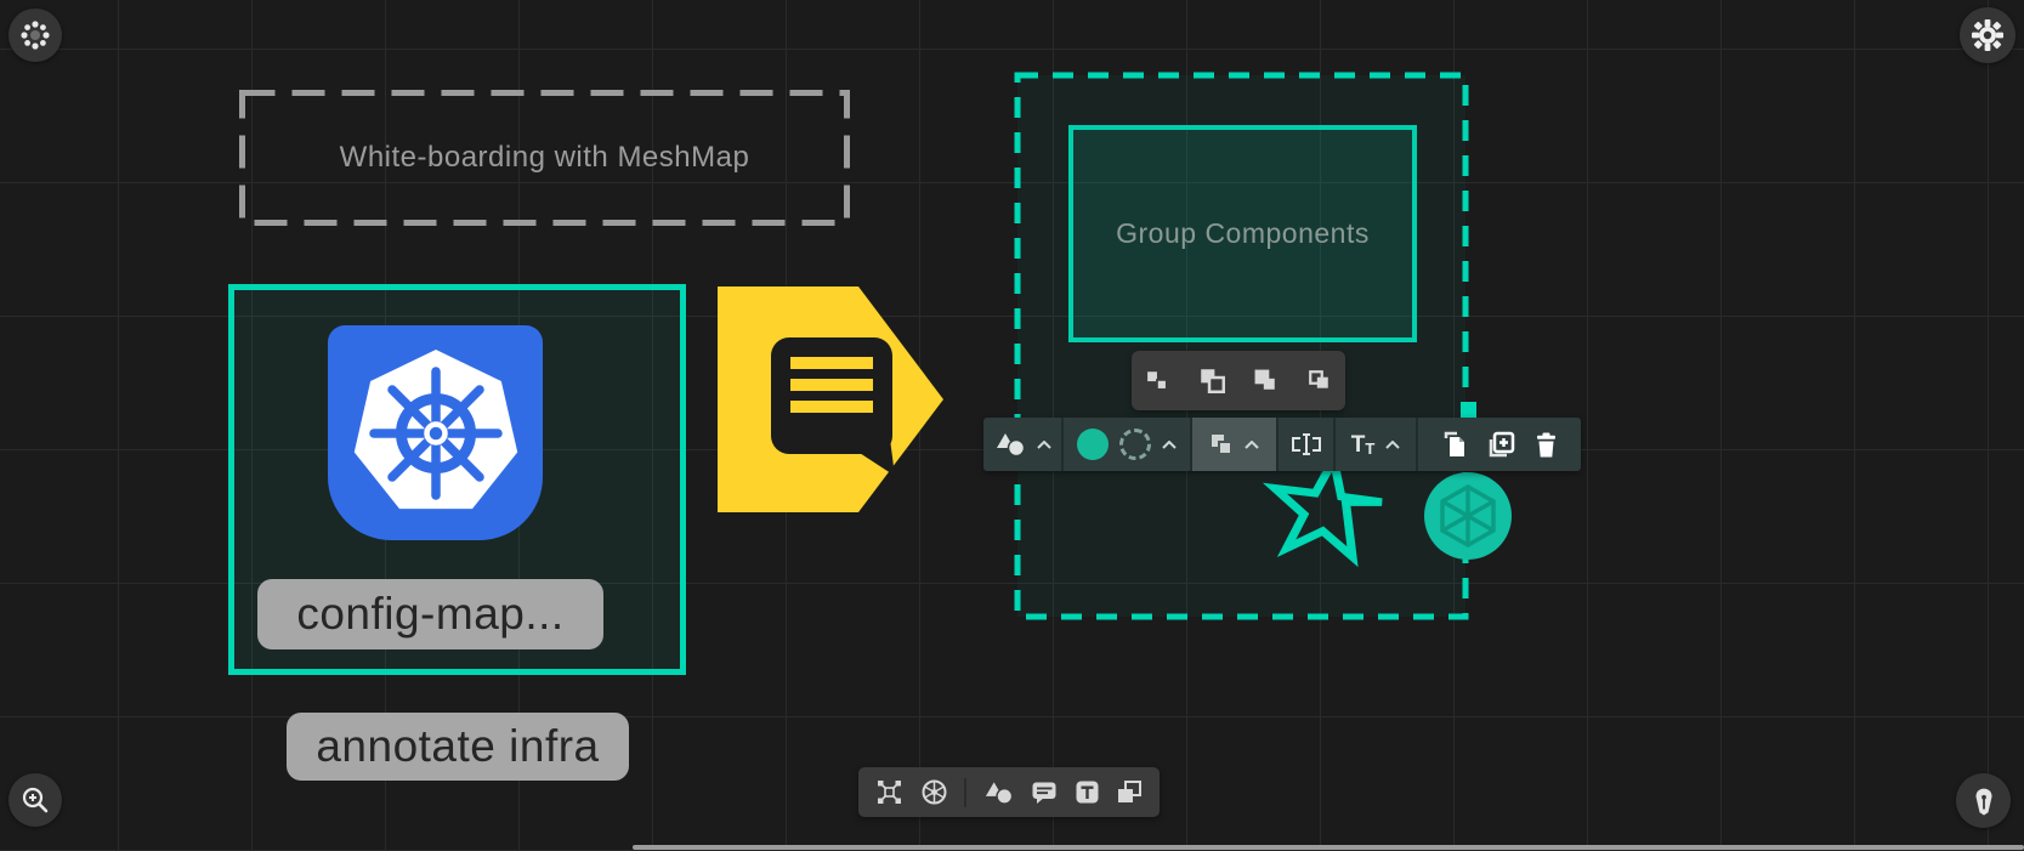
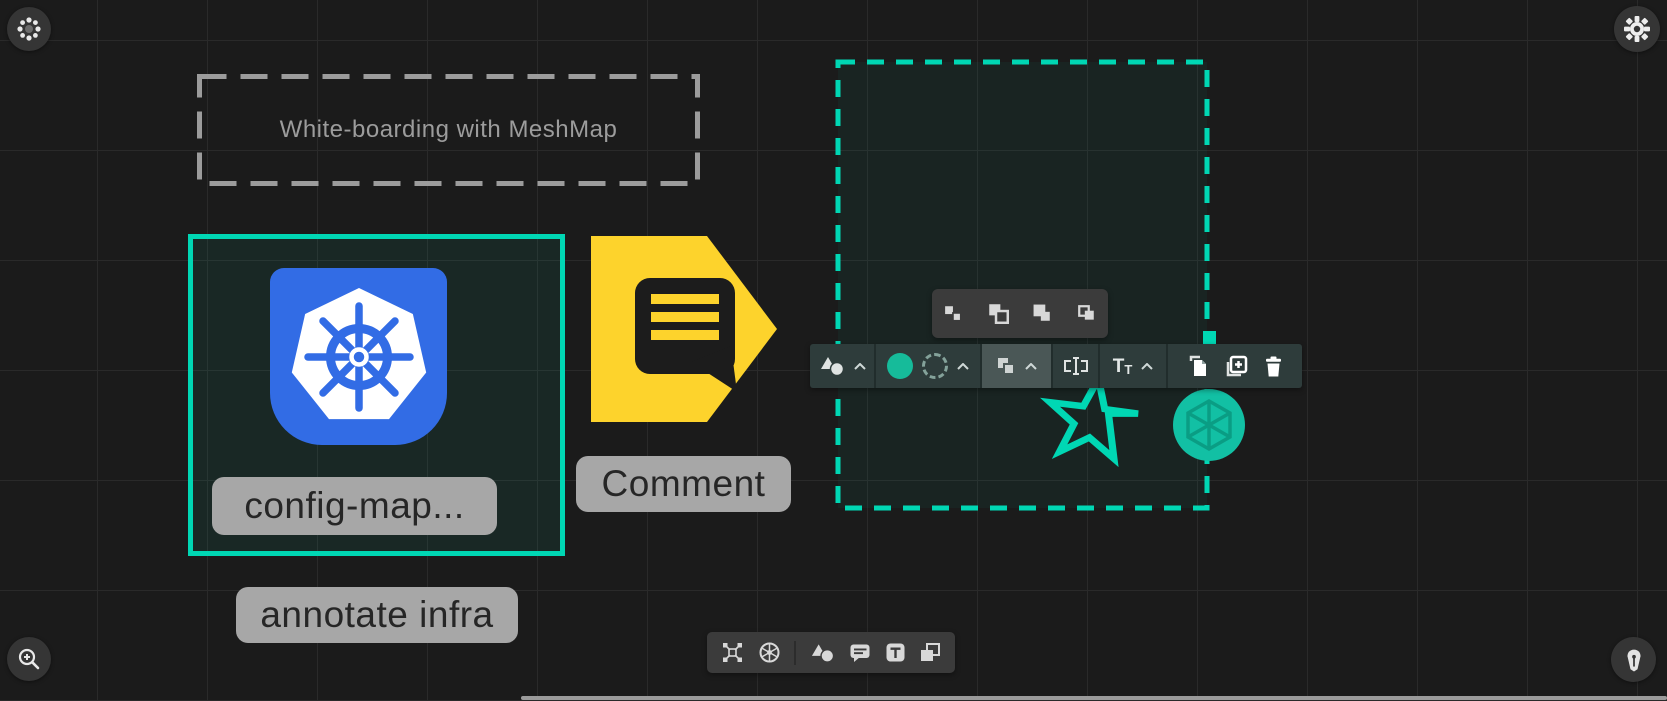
  White-boarding with MeshMap
- Group Components
  config-map...
  annotate infra
+ Comment
  T
  T
